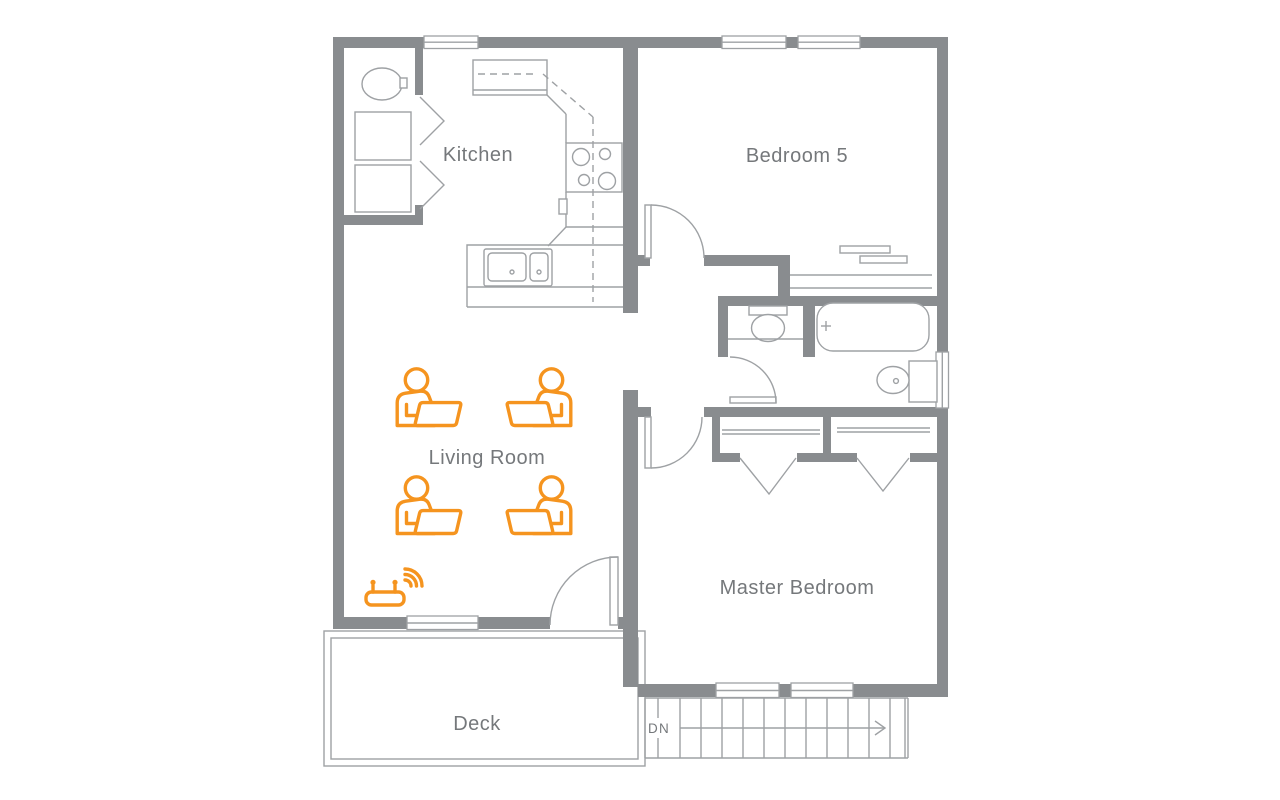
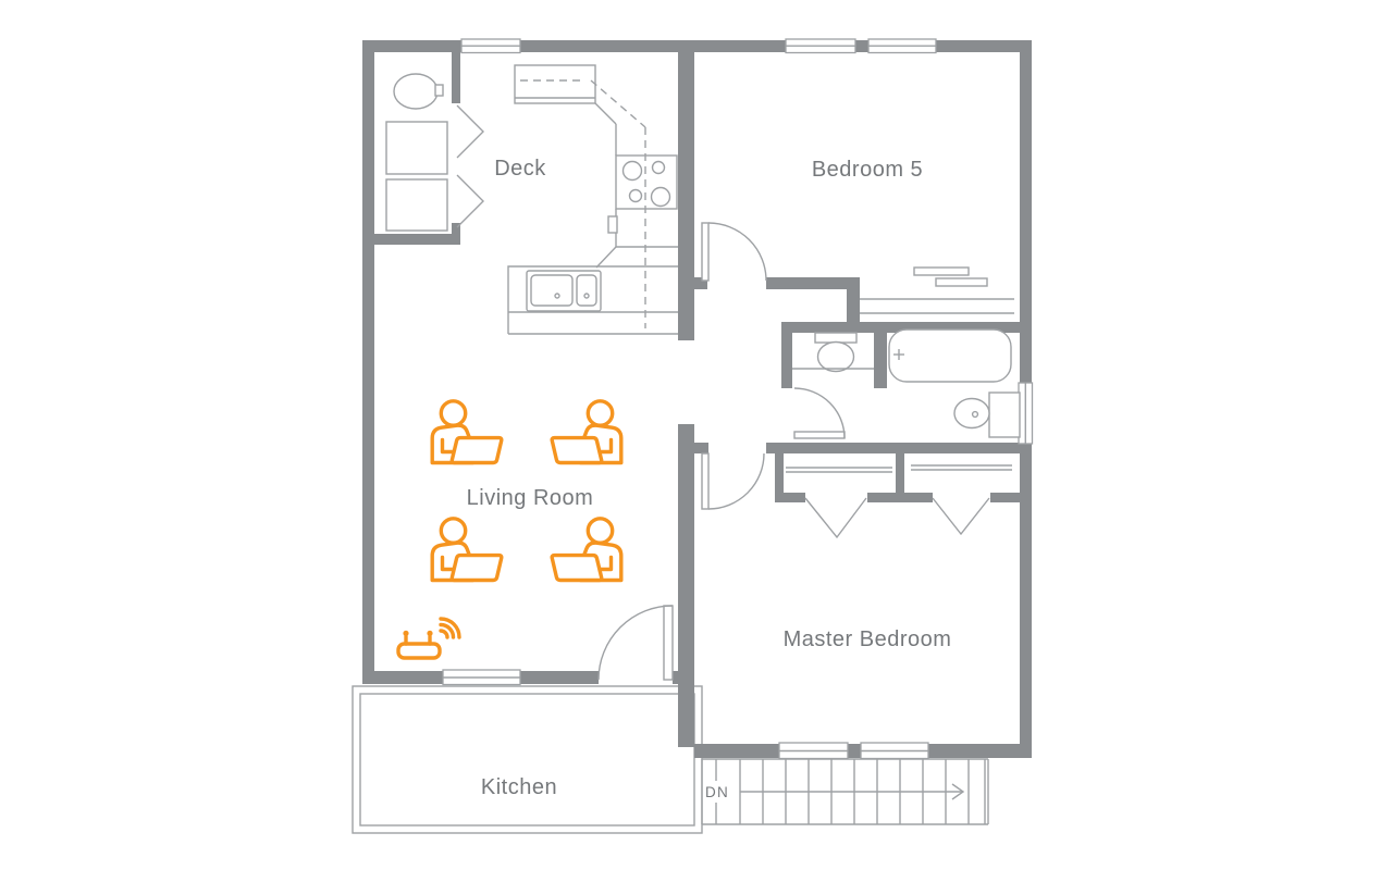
  DN
- Kitchen
+ Deck
  Bedroom 5
  Living Room
  Master Bedroom
- Deck
+ Kitchen
